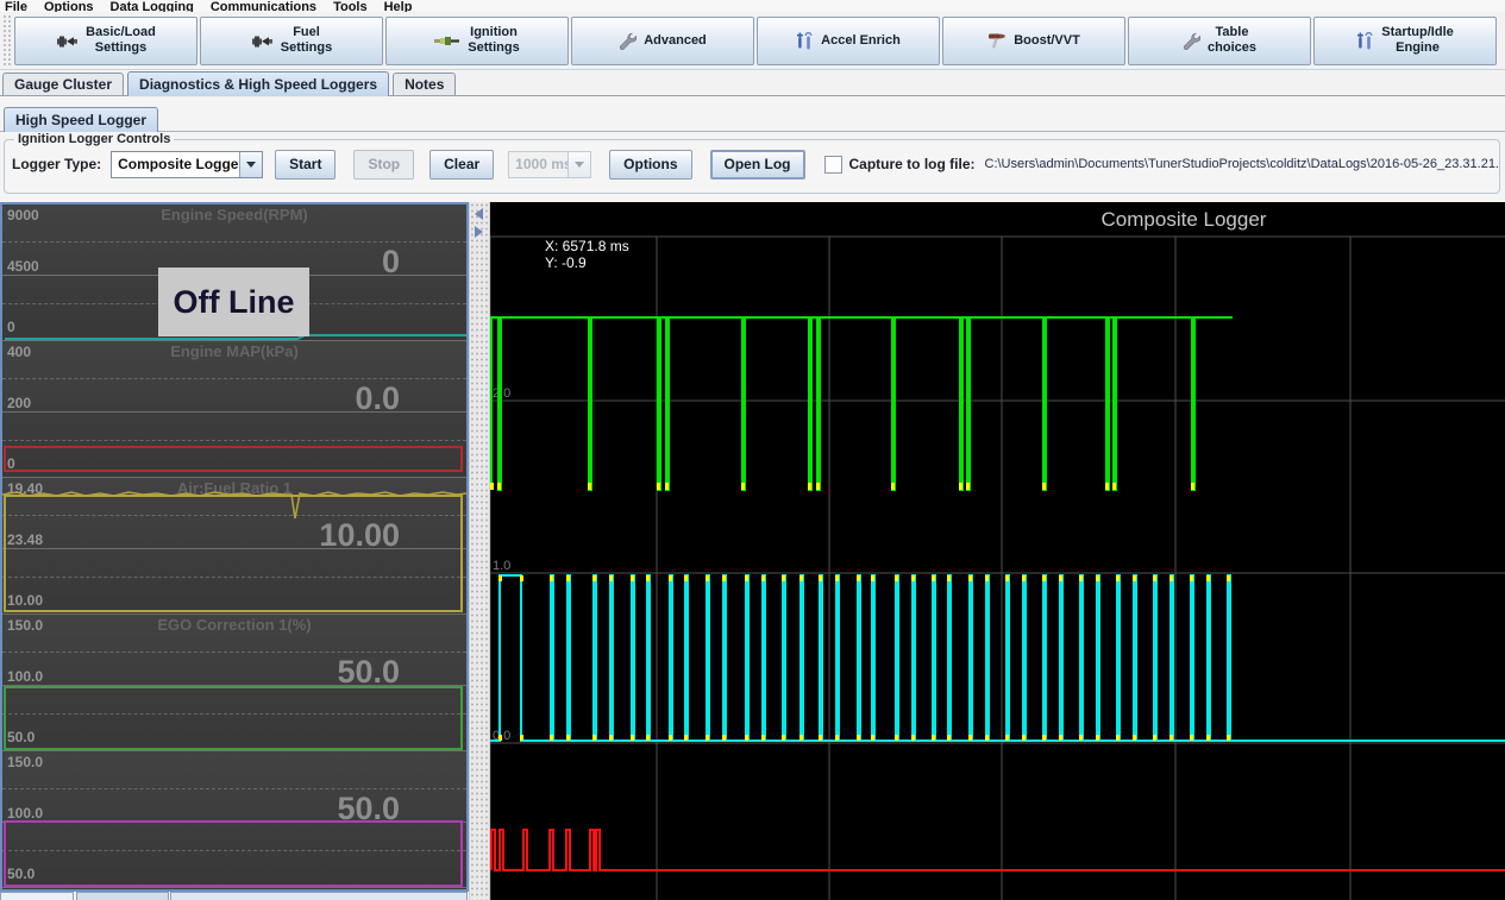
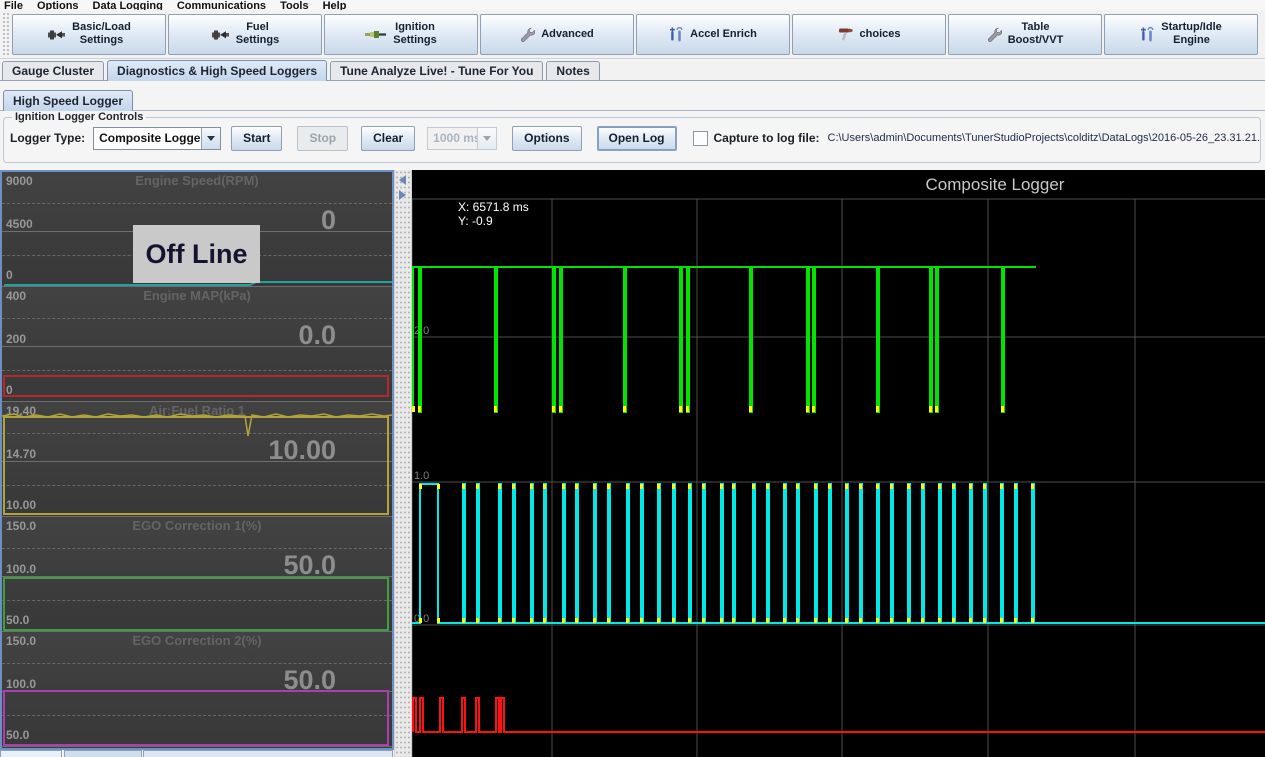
  File
  Options
  Data Logging
  Communications
  Tools
  Help
  Basic/Load
  Settings
  Fuel
  Settings
  Ignition
  Settings
  Advanced
  Accel Enrich
- Boost/VVT
+ choices
  Table
- choices
+ Boost/VVT
  Startup/Idle
  Engine
  Gauge Cluster
  Diagnostics & High Speed Loggers
+ Tune Analyze Live! - Tune For You
  Notes
  High Speed Logger
  Ignition Logger Controls
  Logger Type:
  Composite Logge
  Start
  Stop
  Clear
  1000 m
  Options
  Open Log
  Capture to log file:
  C:\Users\admin\Documents\TunerStudioProjects\colditz\DataLogs\2016-05-26_23.31.21.
  Engine Speed(RPM)
  9000
  4500
  0
  0
  Off Line
  Engine MAP(kPa)
  400
  200
  0
  0.0
  Air:Fuel Ratio 1
  19.40
- 23.48
+ 14.70
  10.00
  10.00
  EGO Correction 1(%)
  150.0
  100.0
  50.0
  50.0
+ EGO Correction 2(%)
  150.0
  100.0
  50.0
  50.0
  1.0
  Composite Logger
  X: 6571.8 ms
  Y: -0.9
